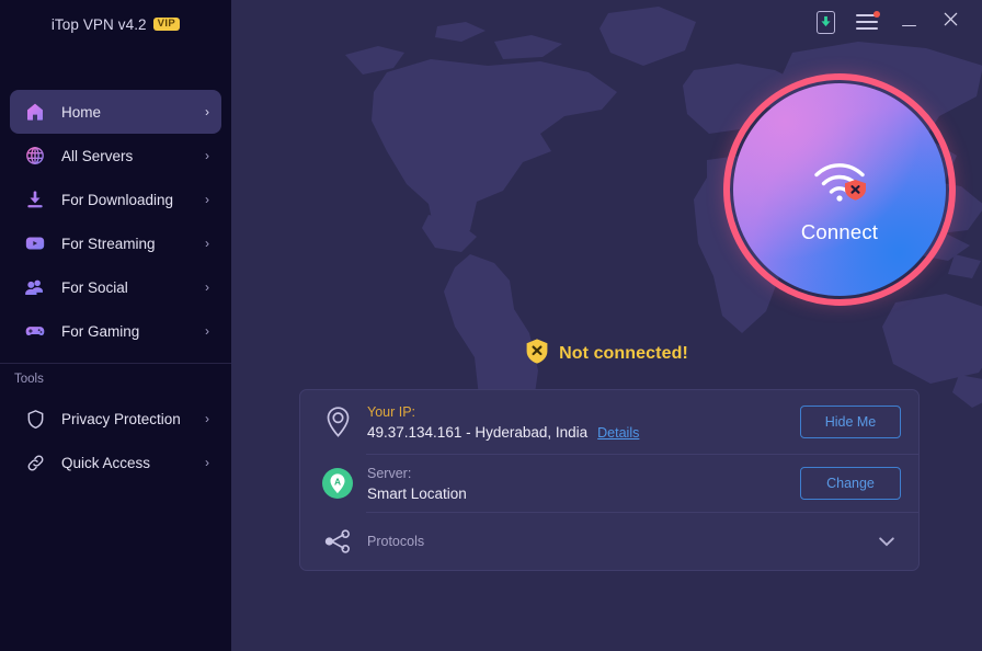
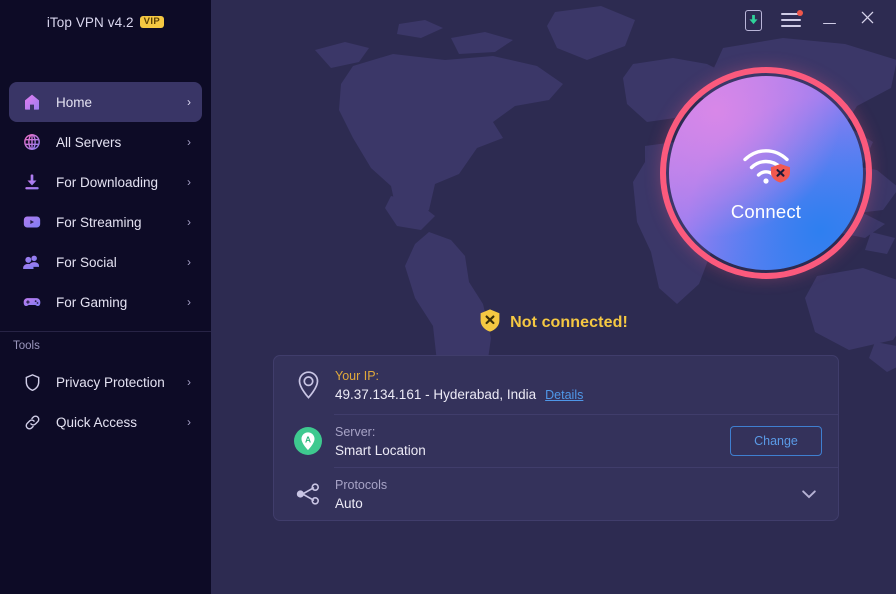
  iTop VPN v4.2
  VIP
  Home
  ›
  All Servers
  ›
  For Downloading
  ›
  For Streaming
  ›
  For Social
  ›
  For Gaming
  ›
  Tools
  Privacy Protection
  ›
  Quick Access
  ›
  Connect
  Not connected!
  Your IP:
  49.37.134.161 - Hyderabad, India
  Details
- Hide Me
  A
  Server:
  Smart Location
  Change
  Protocols
+ Auto
